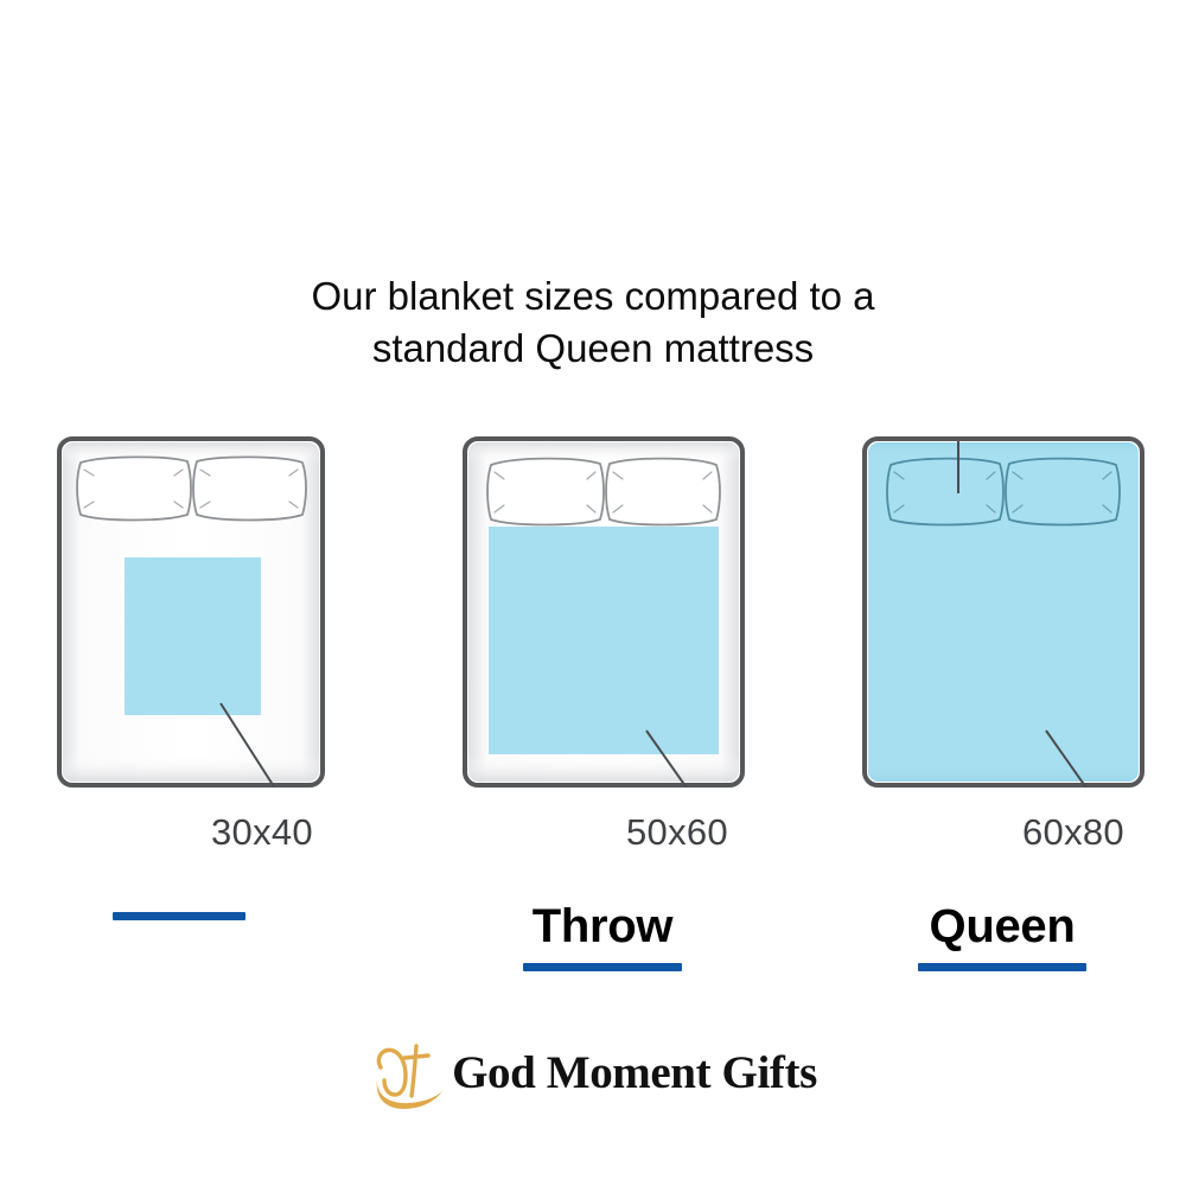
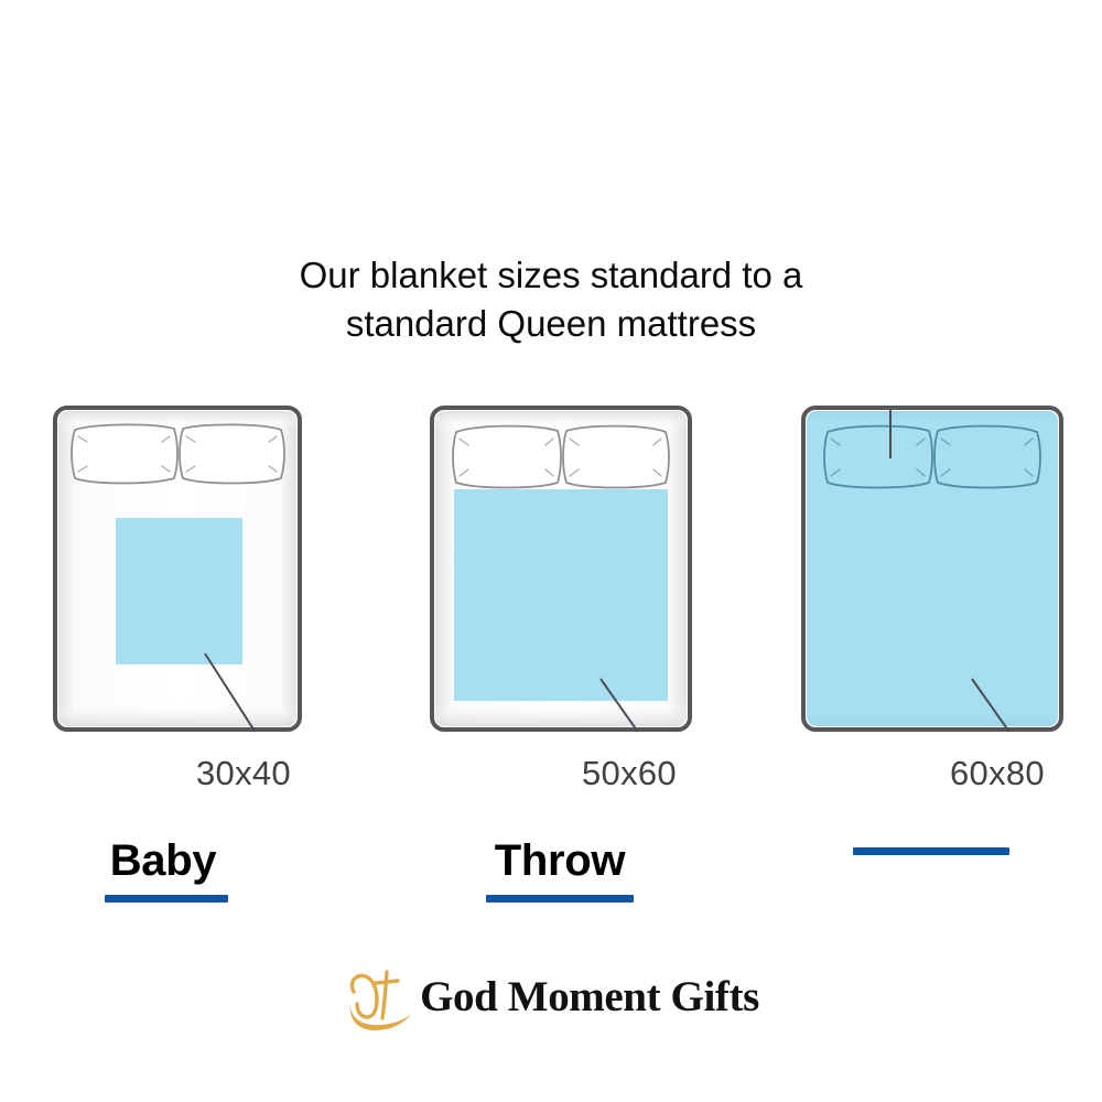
- Our blanket sizes compared to a
+ Our blanket sizes standard to a
  standard Queen mattress
  30x40
  50x60
  60x80
+ Baby
  Throw
- Queen
  God Moment Gifts
